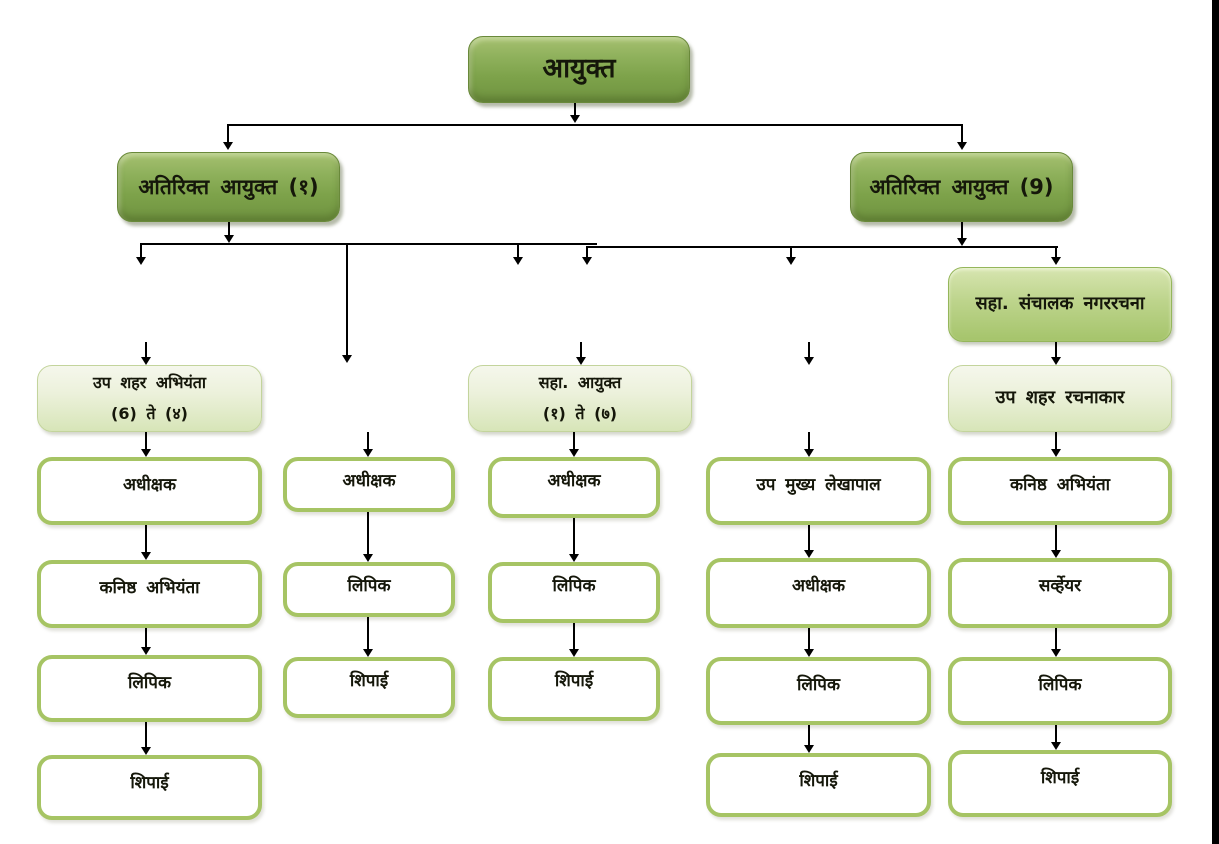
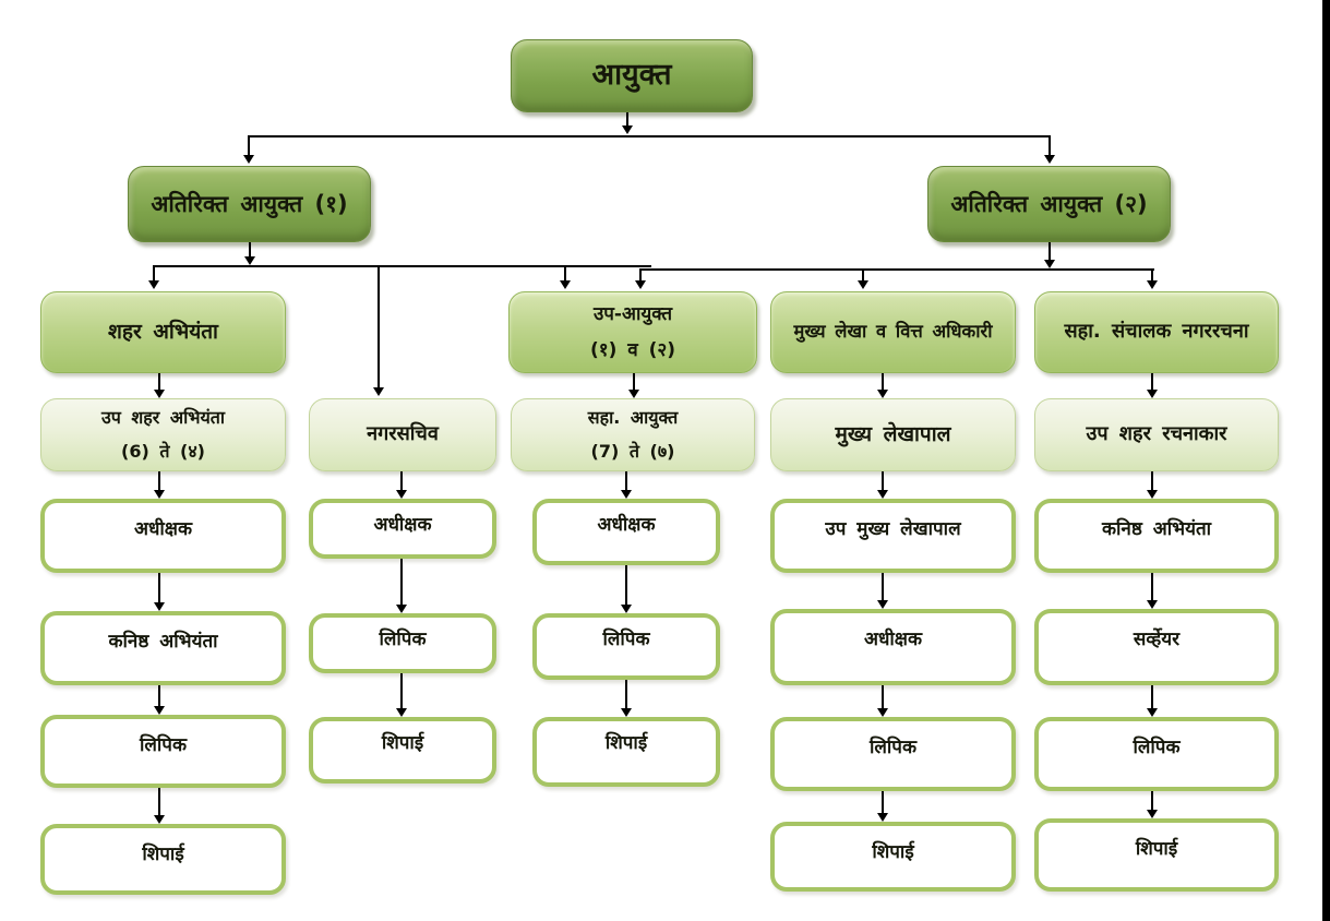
  आयुक्त
  अतिरिक्त आयुक्त (१)
- अतिरिक्त आयुक्त (9)
+ अतिरिक्त आयुक्त (२)
+ शहर अभियंता
+ उप-आयुक्त
+ (१) व (२)
+ मुख्य लेखा व वित्त अधिकारी
  सहा. संचालक नगररचना
  उप शहर अभियंता
  (6) ते (४)
+ नगरसचिव
  सहा. आयुक्त
- (१) ते (७)
+ (7) ते (७)
+ मुख्य लेखापाल
  उप शहर रचनाकार
  अधीक्षक
  कनिष्ठ अभियंता
  लिपिक
  शिपाई
  अधीक्षक
  लिपिक
  शिपाई
  अधीक्षक
  लिपिक
  शिपाई
  उप मुख्य लेखापाल
  अधीक्षक
  लिपिक
  शिपाई
  कनिष्ठ अभियंता
  सर्व्हेयर
  लिपिक
  शिपाई
